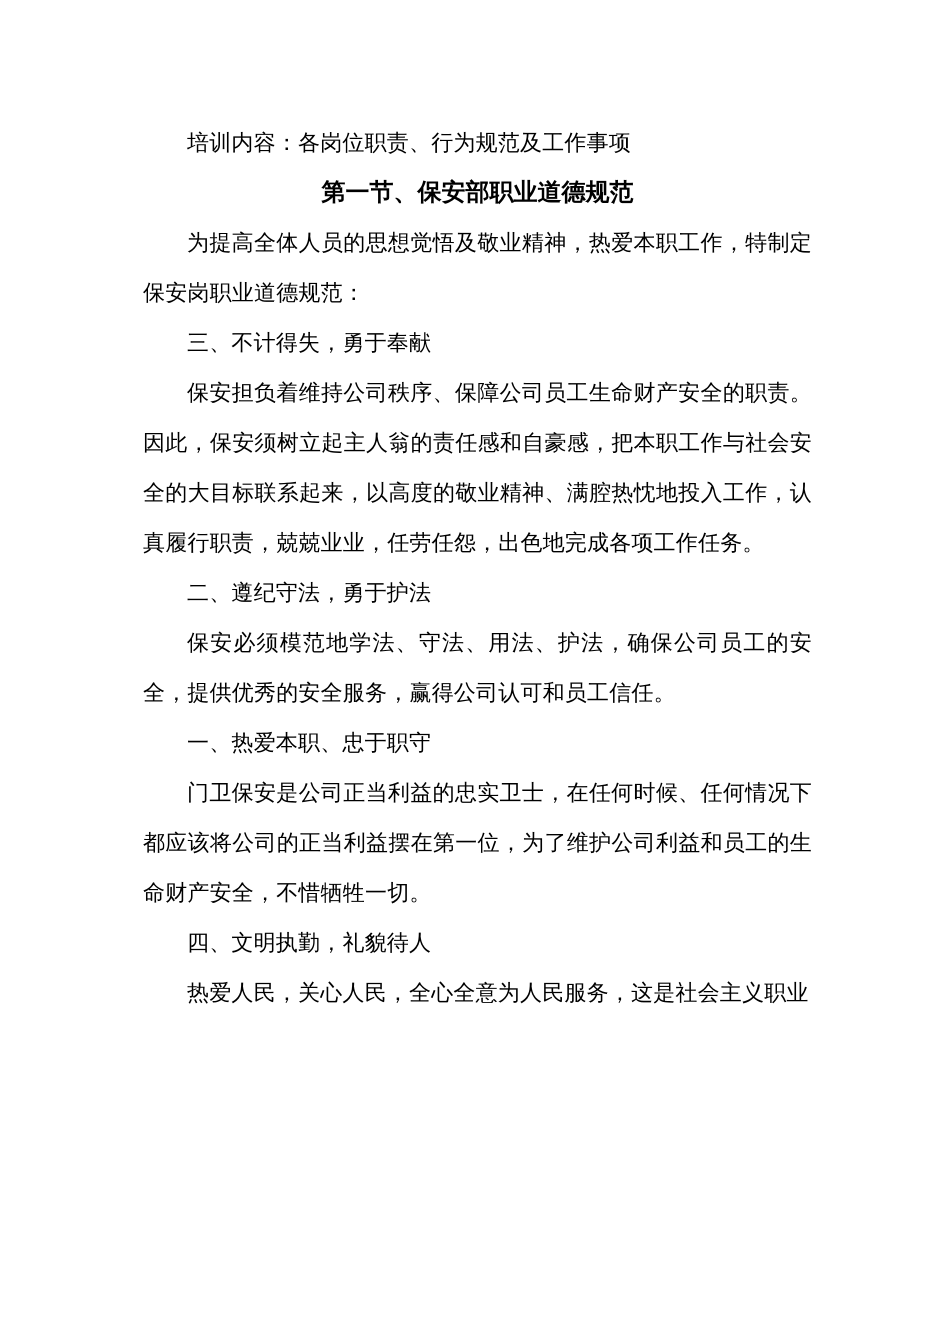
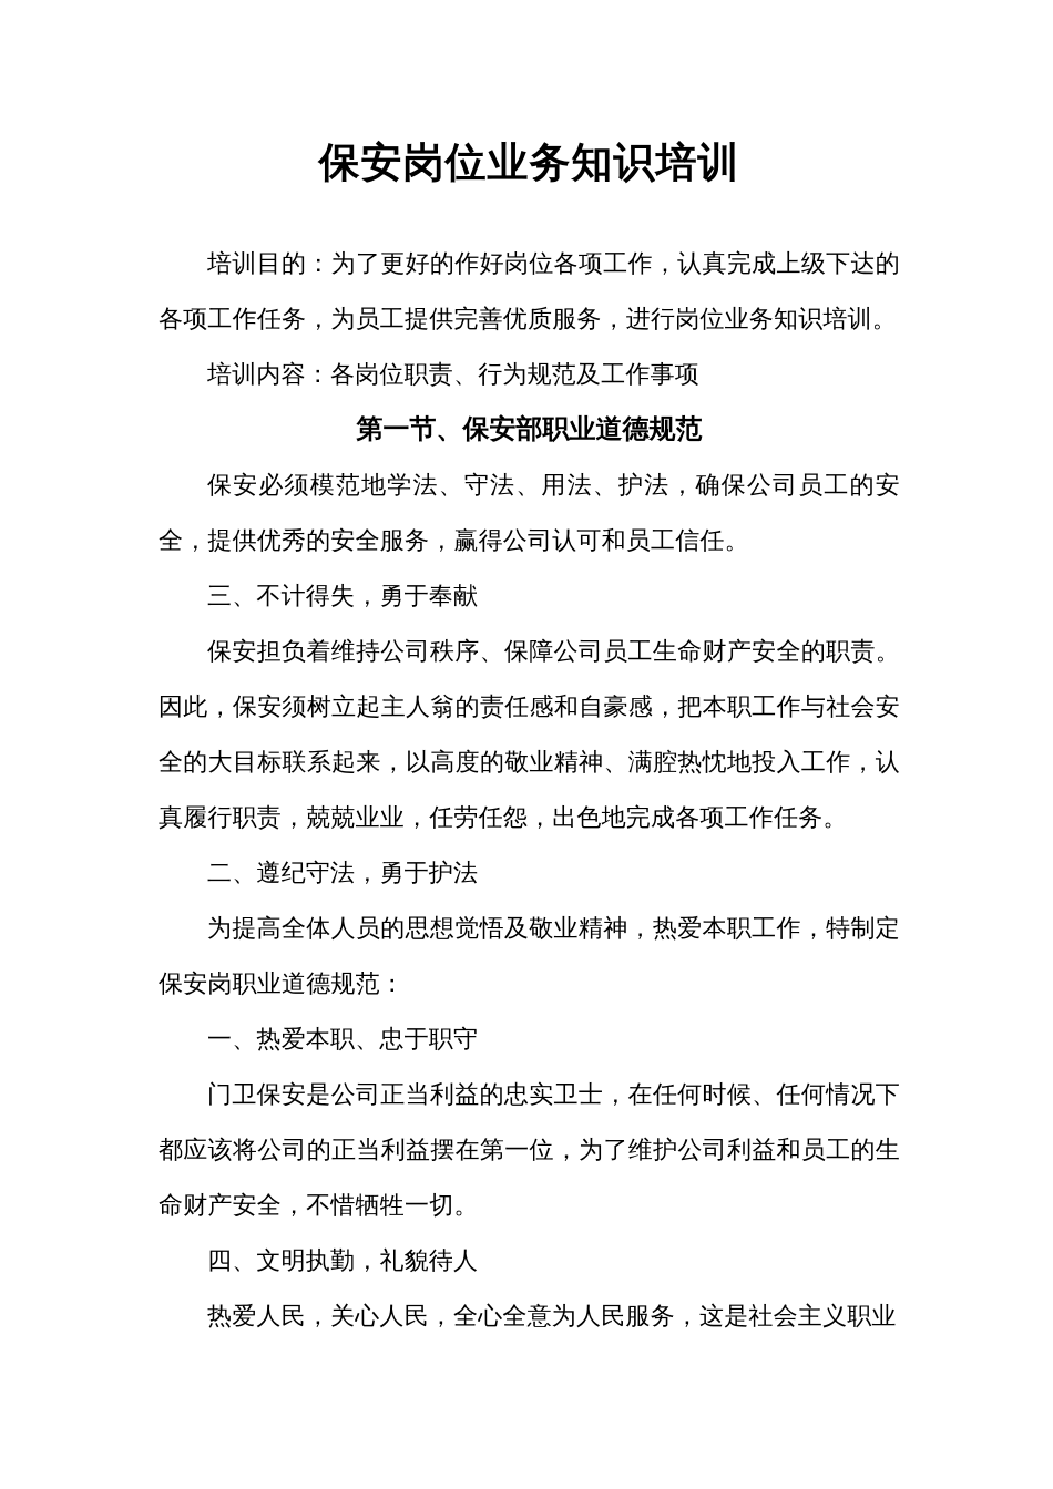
+ 保安岗位业务知识培训
+ 培训目的：为了更好的作好岗位各项工作，认真完成上级下达的各项工作任务，为员工提供完善优质服务，进行岗位业务知识培训。
  培训内容：各岗位职责、行为规范及工作事项
  第一节、保安部职业道德规范
- 为提高全体人员的思想觉悟及敬业精神，热爱本职工作，特制定保安岗职业道德规范：
+ 保安必须模范地学法、守法、用法、护法，确保公司员工的安全，提供优秀的安全服务，赢得公司认可和员工信任。
  三、不计得失，勇于奉献
  保安担负着维持公司秩序、保障公司员工生命财产安全的职责。因此，保安须树立起主人翁的责任感和自豪感，把本职工作与社会安全的大目标联系起来，以高度的敬业精神、满腔热忱地投入工作，认真履行职责，兢兢业业，任劳任怨，出色地完成各项工作任务。
  二、遵纪守法，勇于护法
- 保安必须模范地学法、守法、用法、护法，确保公司员工的安全，提供优秀的安全服务，赢得公司认可和员工信任。
+ 为提高全体人员的思想觉悟及敬业精神，热爱本职工作，特制定保安岗职业道德规范：
  一、热爱本职、忠于职守
  门卫保安是公司正当利益的忠实卫士，在任何时候、任何情况下都应该将公司的正当利益摆在第一位，为了维护公司利益和员工的生命财产安全，不惜牺牲一切。
  四、文明执勤，礼貌待人
  热爱人民，关心人民，全心全意为人民服务，这是社会主义职业
